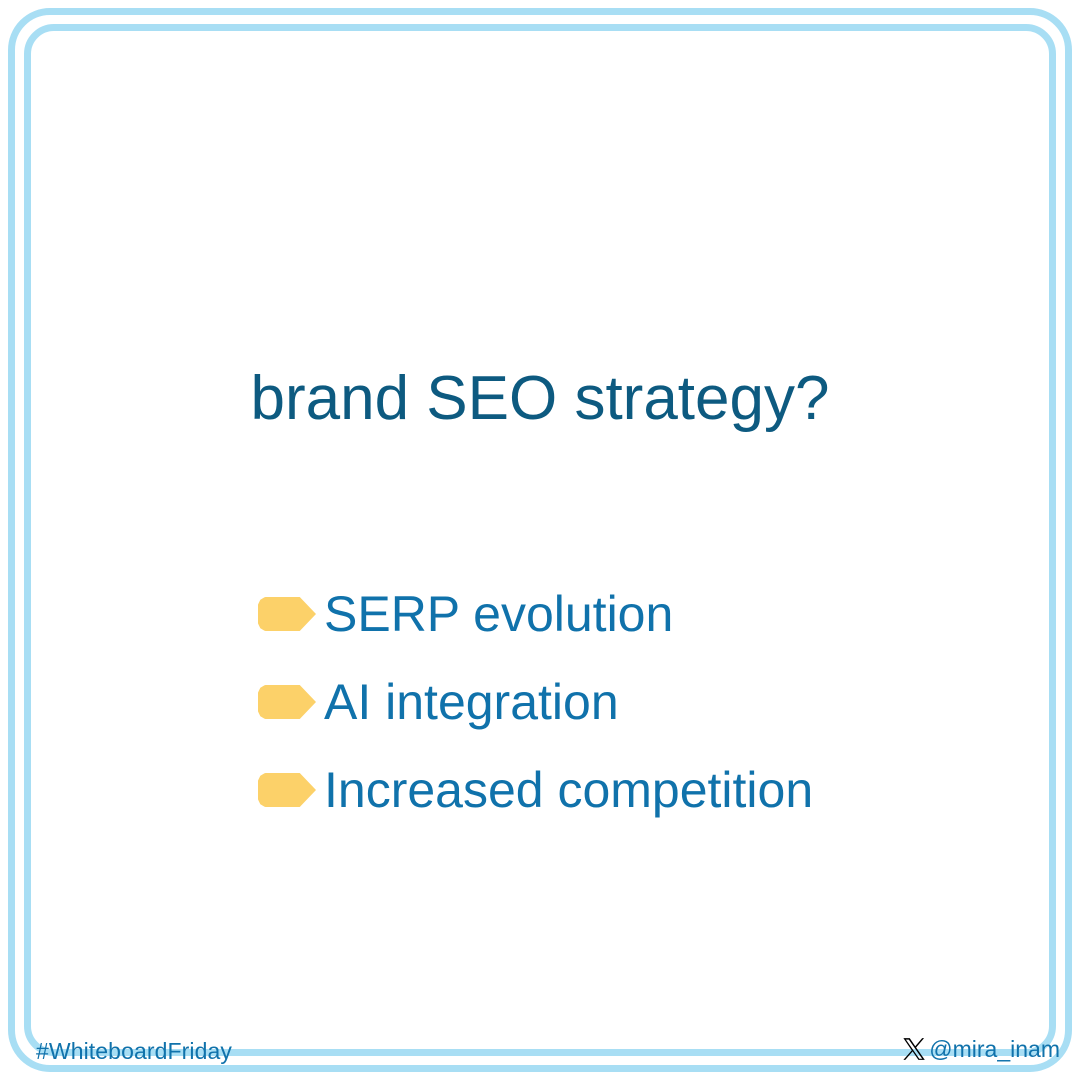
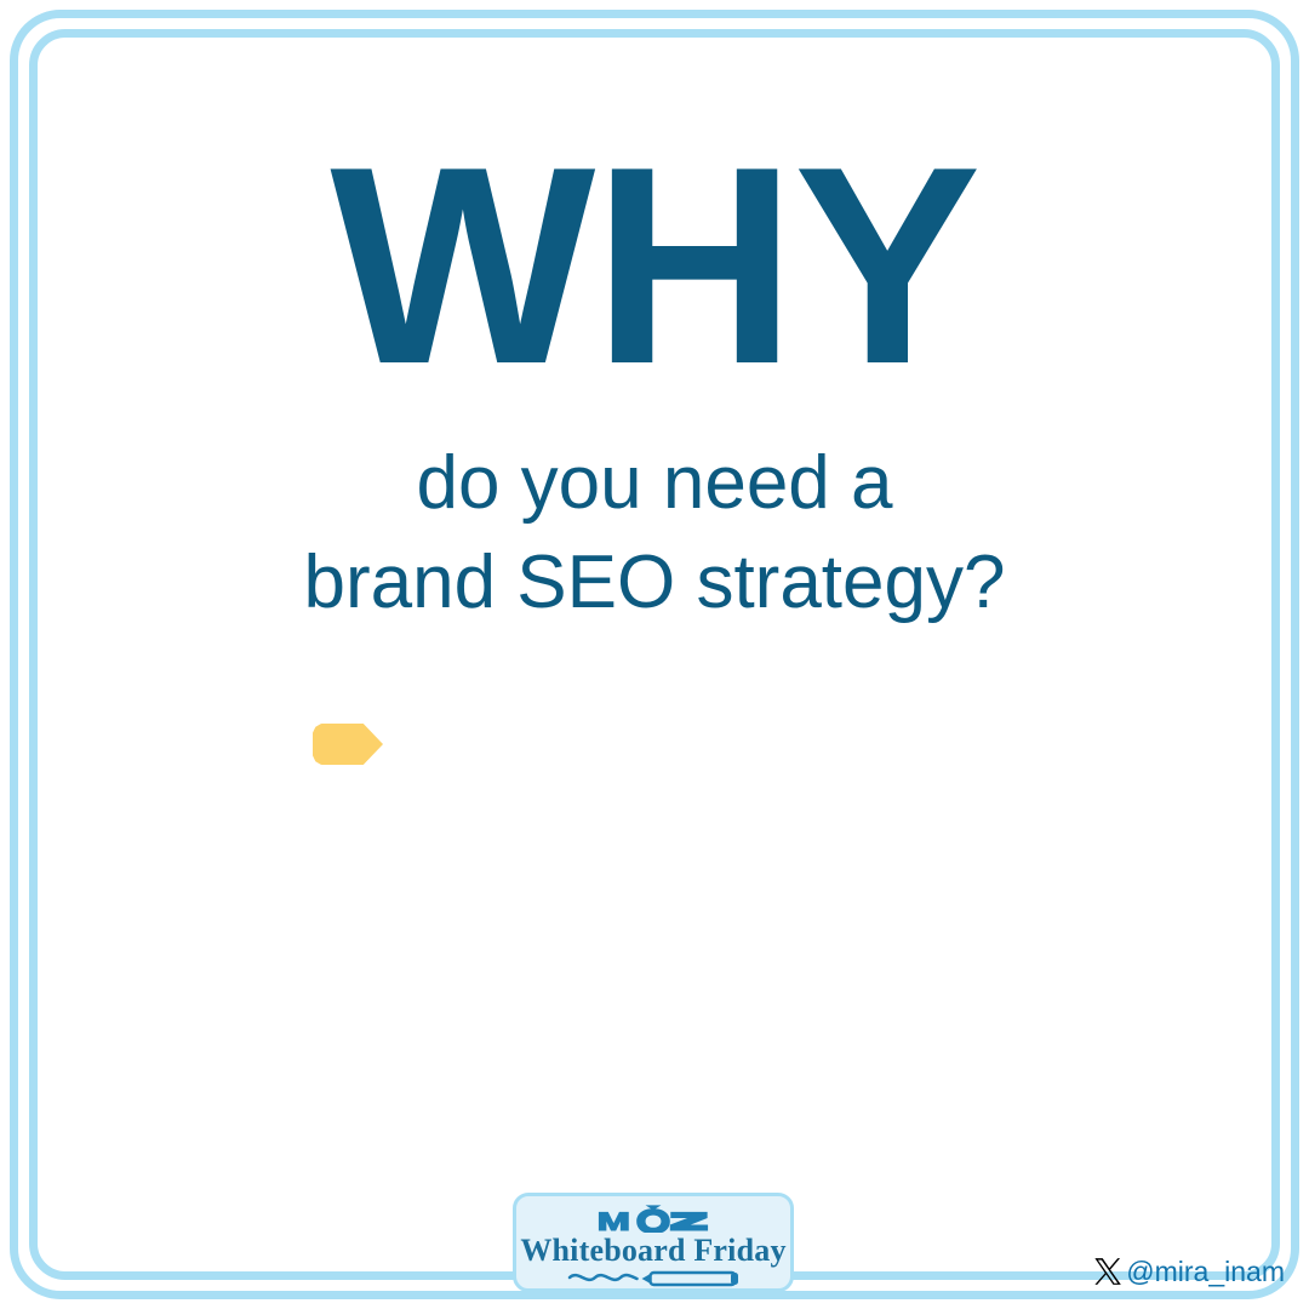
+ WHY
+ do you need a
  brand SEO strategy?
- SERP evolution
- AI integration
- Increased competition
- #WhiteboardFriday
  @mira_inam
+ Whiteboard Friday
